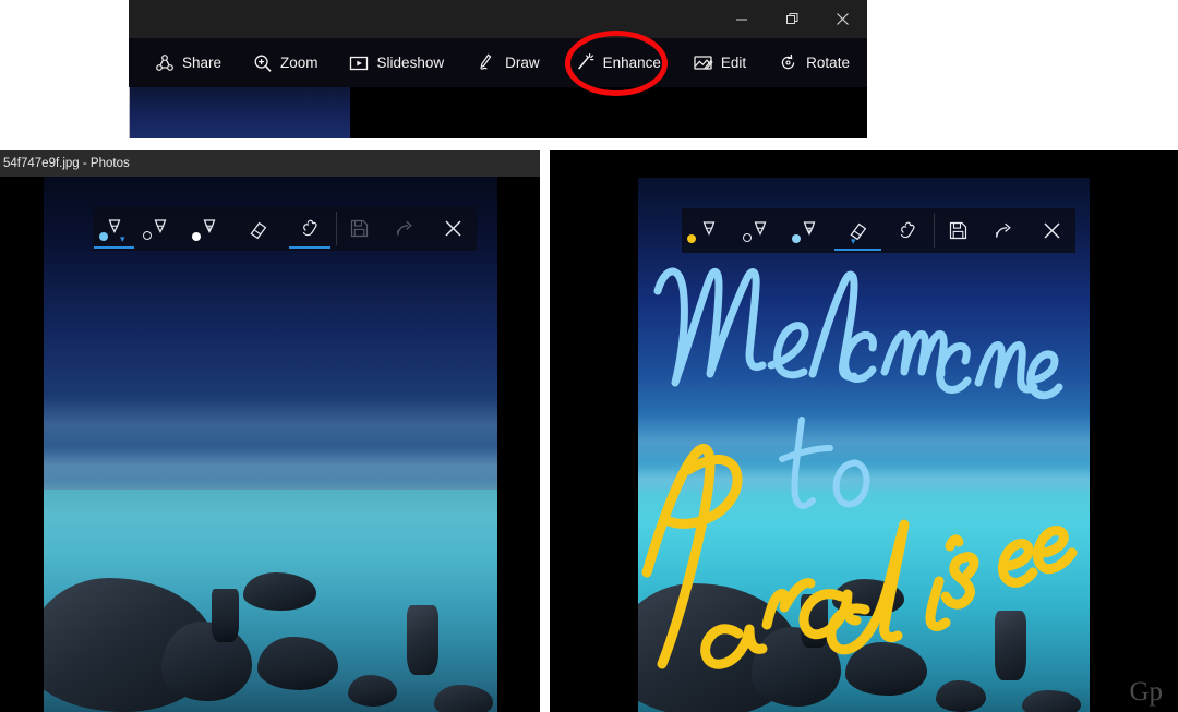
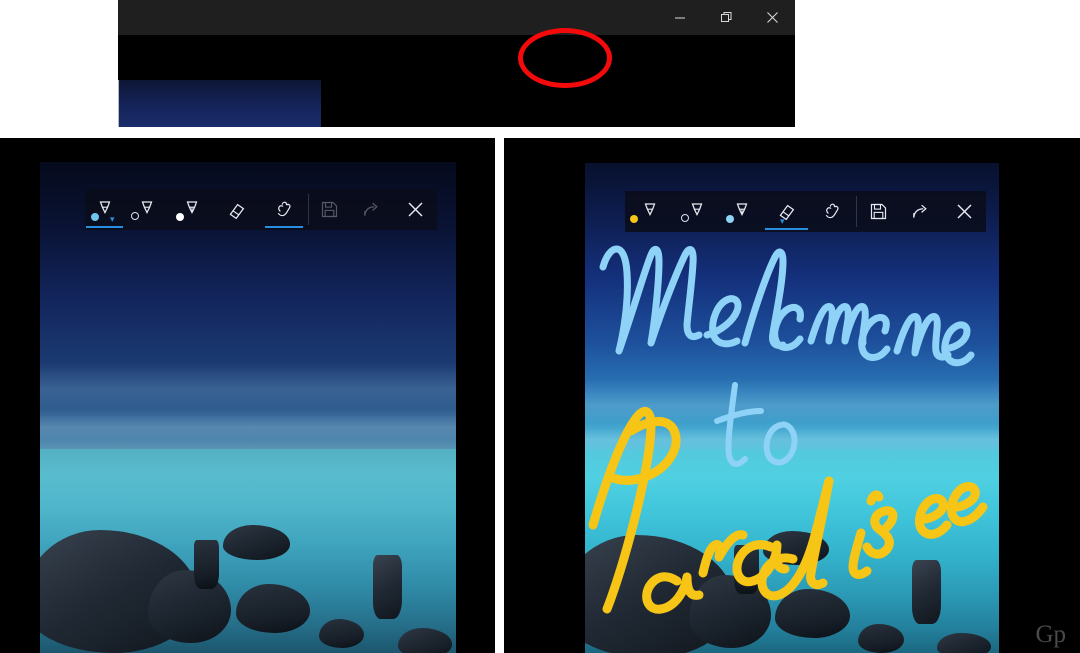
- Share
- Zoom
- Slideshow
- Draw
- Enhance
- Edit
- Rotate
- 54f747e9f.jpg - Photos
  ▾
  ▾
  Gp
